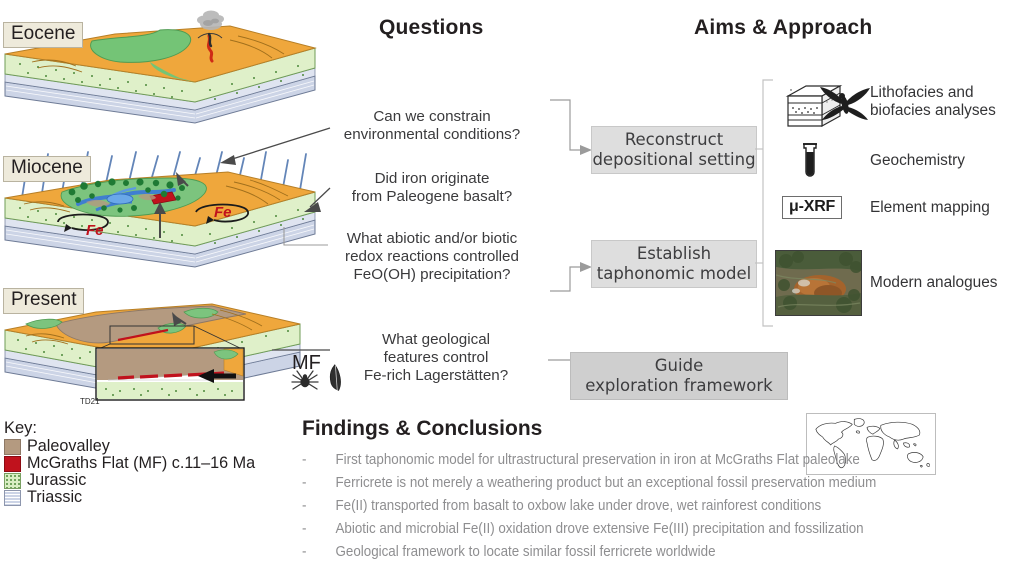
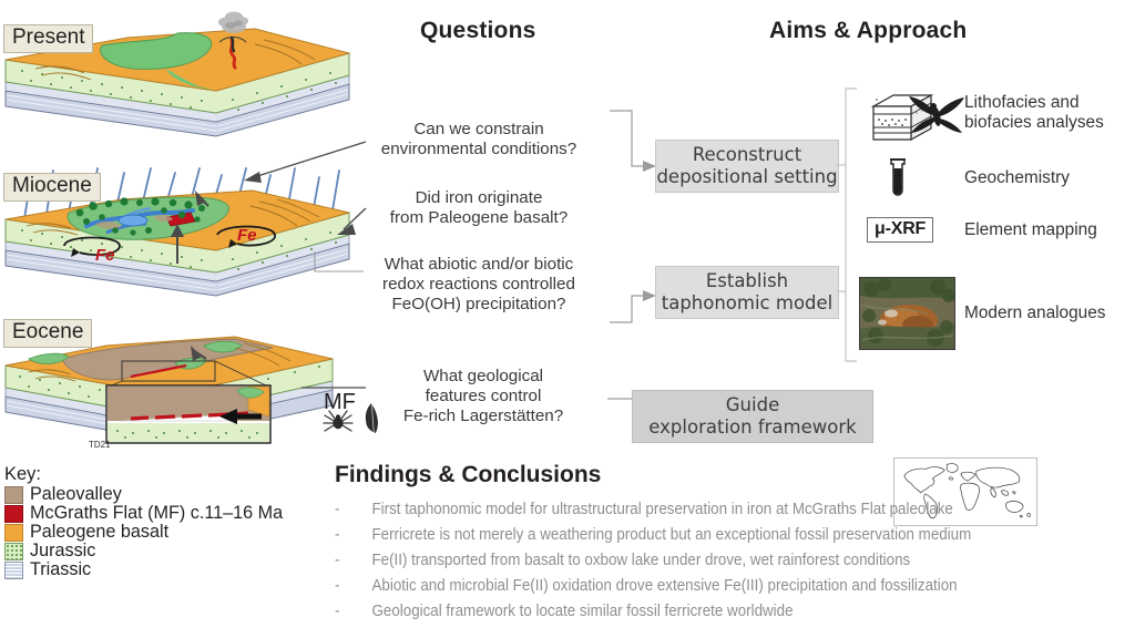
  Questions
  Aims & Approach
- Eocene
+ Present
  Miocene
  Fe
  Fe
- Present
+ Eocene
  TD21
  MF
  Can we constrain
  environmental conditions?
  Did iron originate
  from Paleogene basalt?
  What abiotic and/or biotic
  redox reactions controlled
  FeO(OH) precipitation?
  What geological
  features control
  Fe-rich Lagerstätten?
  Reconstruct
  depositional setting
  Establish
  taphonomic model
  Guide
  exploration framework
  Lithofacies and
  biofacies analyses
  Geochemistry
  μ-XRF
  Element mapping
  Modern analogues
  Findings & Conclusions
  -
  First taphonomic model for ultrastructural preservation in iron at McGraths Flat paleolake
  -
  Ferricrete is not merely a weathering product but an exceptional fossil preservation medium
  -
  Fe(II) transported from basalt to oxbow lake under drove, wet rainforest conditions
  -
  Abiotic and microbial Fe(II) oxidation drove extensive Fe(III) precipitation and fossilization
  -
  Geological framework to locate similar fossil ferricrete worldwide
  Key:
  Paleovalley
  McGraths Flat (MF) c.11–16 Ma
+ Paleogene basalt
  Jurassic
  Triassic
